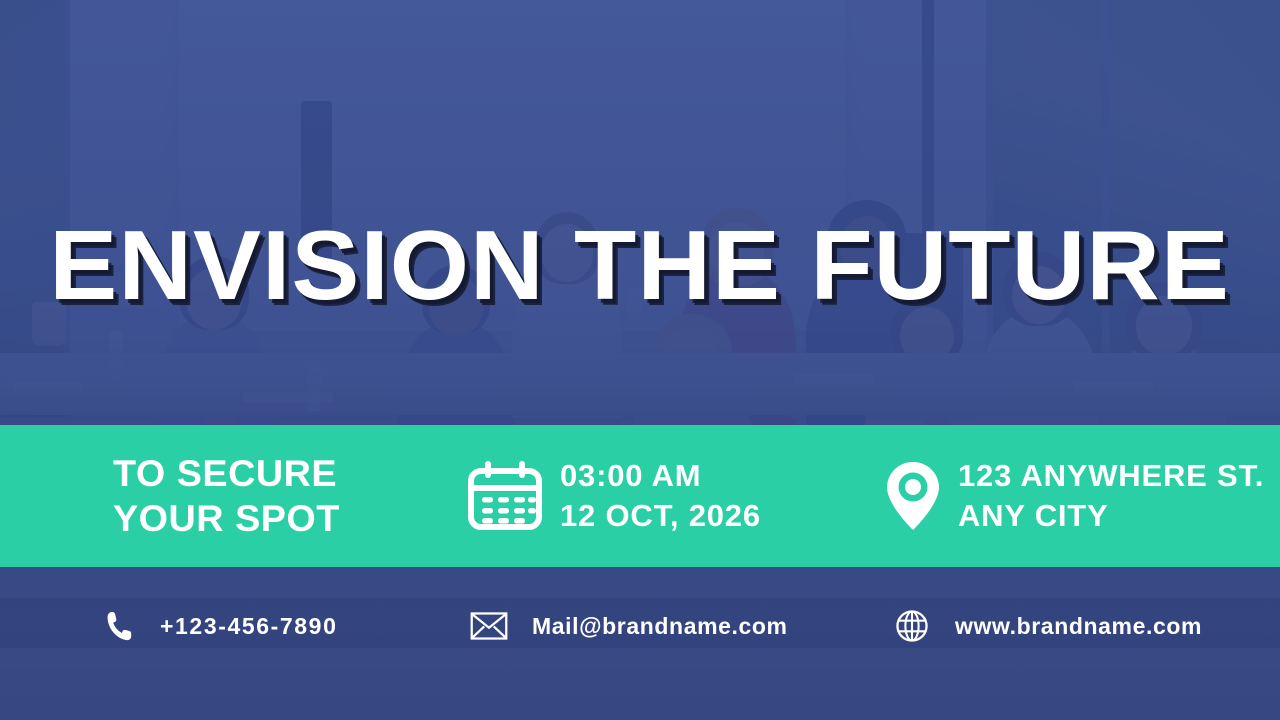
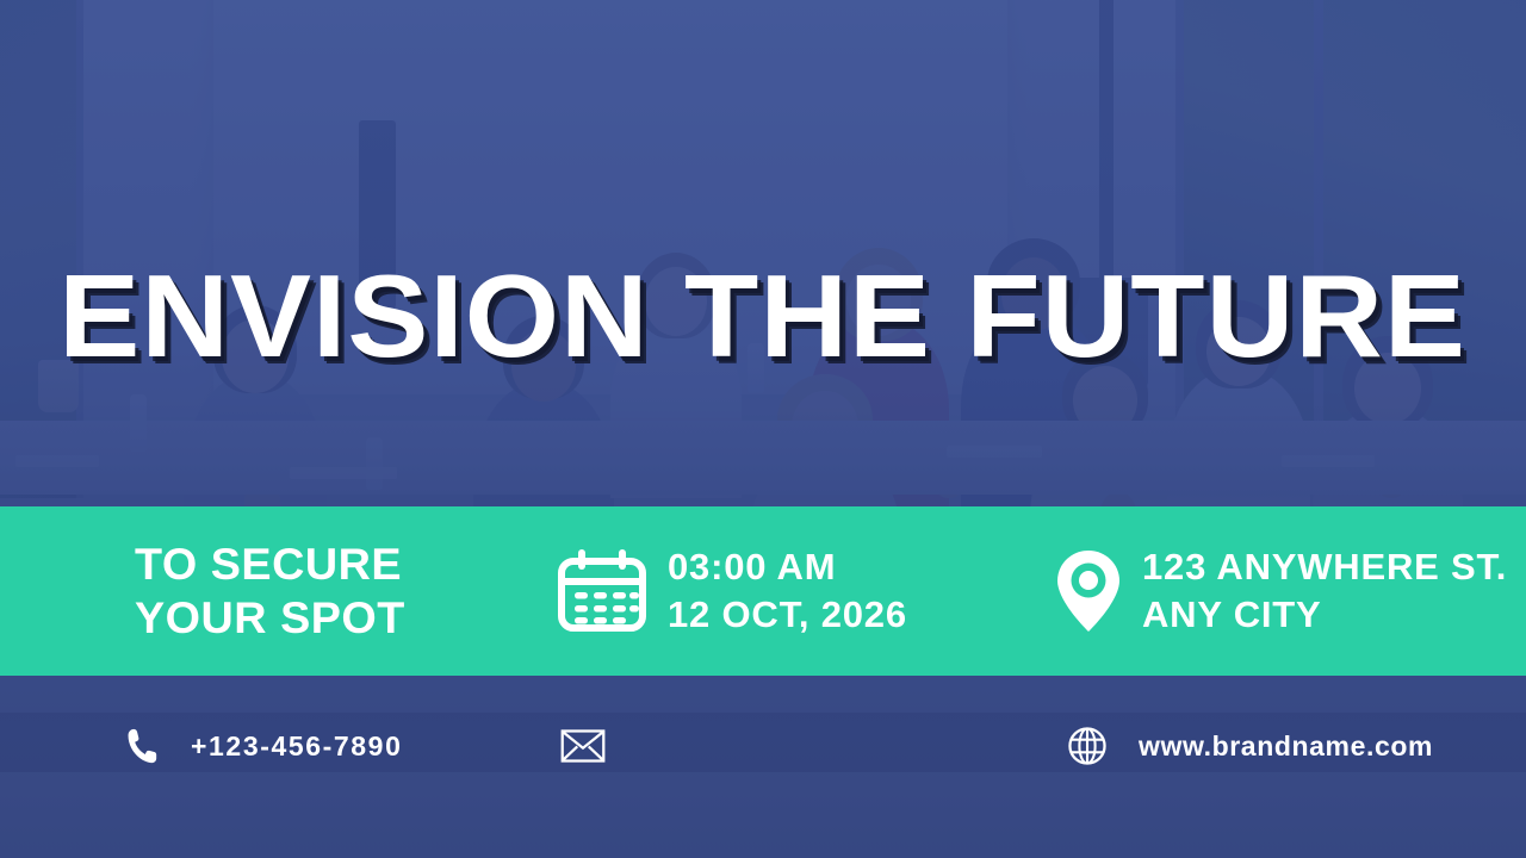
  ENVISION THE FUTURE
  TO SECURE
  YOUR SPOT
  03:00 AM
  12 OCT, 2026
  123 ANYWHERE ST.
  ANY CITY
  +123-456-7890
- Mail@brandname.com
  www.brandname.com
